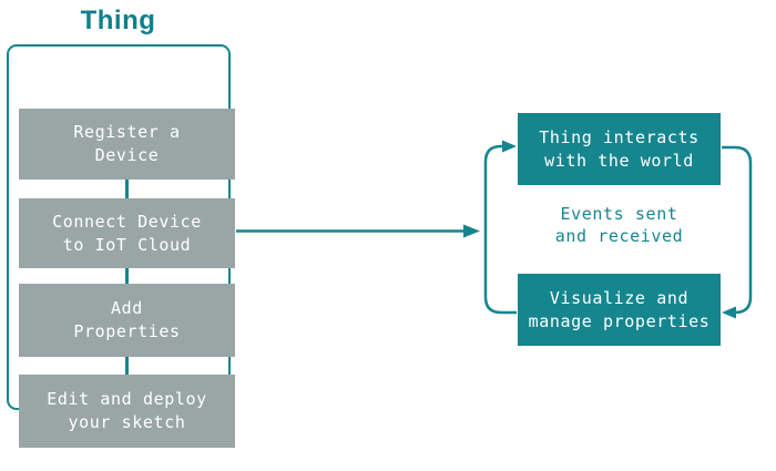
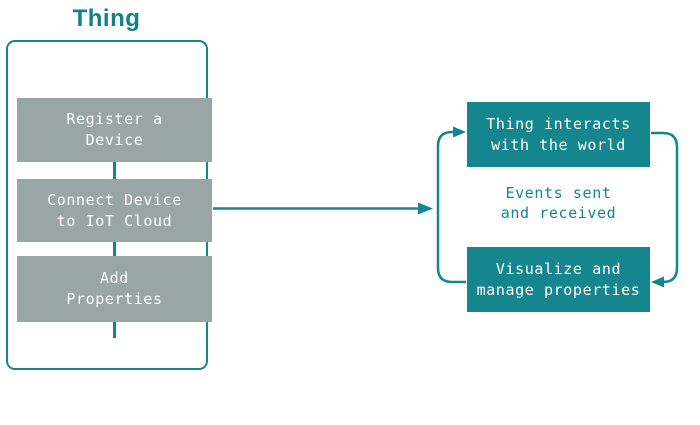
  Thing
  Register a
  Device
  Connect Device
  to IoT Cloud
  Add
  Properties
- Edit and deploy
- your sketch
  Thing interacts
  with the world
  Events sent
  and received
  Visualize and
  manage properties
